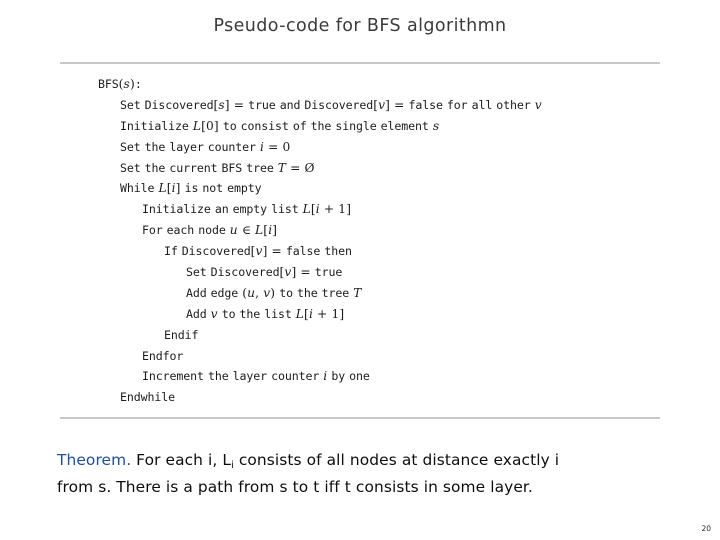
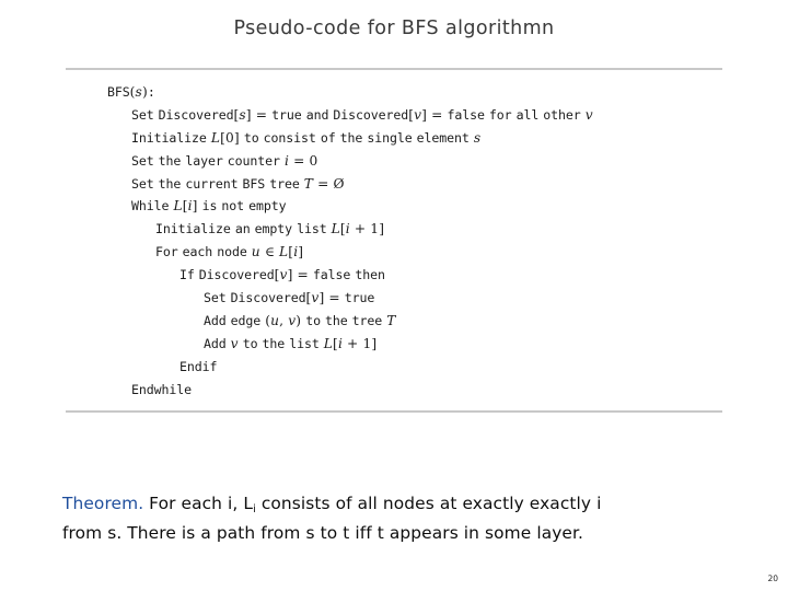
  Pseudo-code for BFS algorithmn
  BFS(s):
  Set Discovered[s] = true and Discovered[v] = false for all other v
  Initialize L[0] to consist of the single element s
  Set the layer counter i = 0
  Set the current BFS tree T = Ø
  While L[i] is not empty
  Initialize an empty list L[i + 1]
  For each node u ∈ L[i]
  If Discovered[v] = false then
  Set Discovered[v] = true
  Add edge (u, v) to the tree T
  Add v to the list L[i + 1]
  Endif
- Endfor
- Increment the layer counter i by one
  Endwhile
- Theorem. For each i, Li consists of all nodes at distance exactly i
+ Theorem. For each i, Li consists of all nodes at exactly exactly i
- from s. There is a path from s to t iff t consists in some layer.
+ from s. There is a path from s to t iff t appears in some layer.
  20
